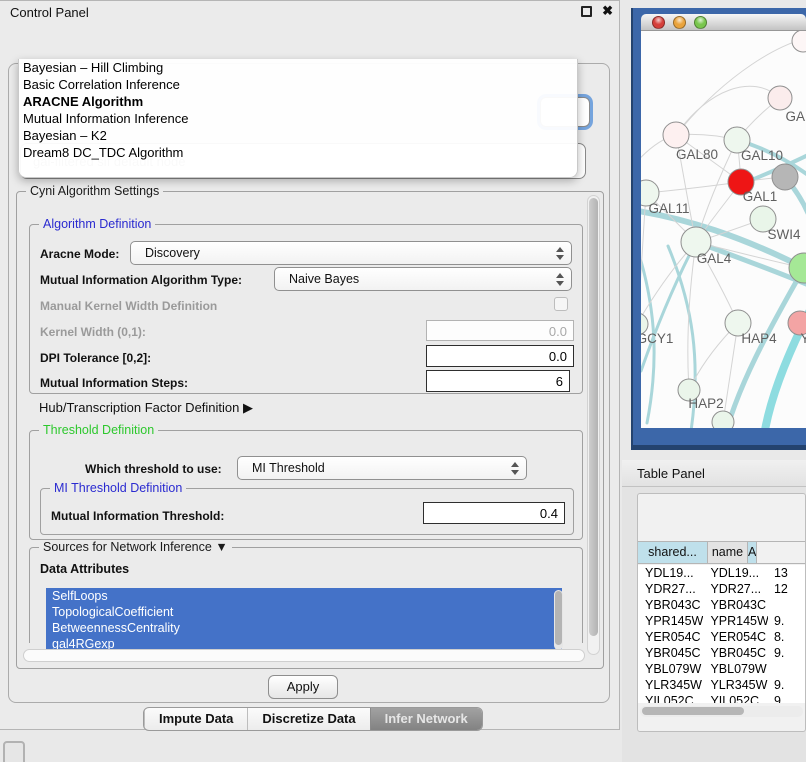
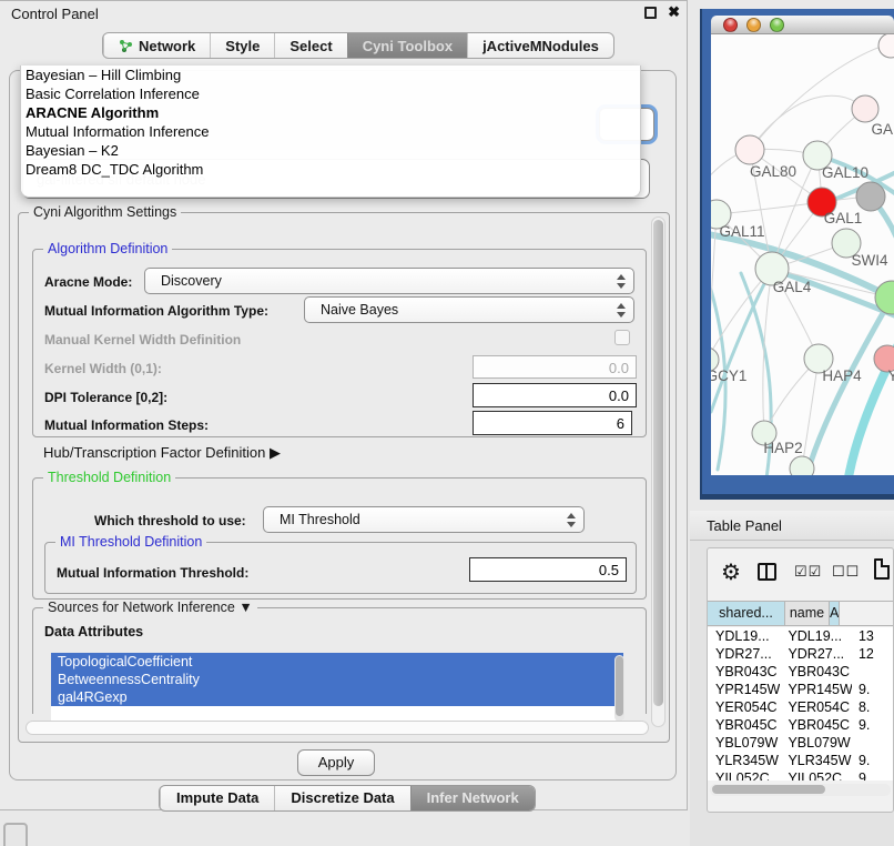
  Control Panel
  ✖
+ Network
+ Style
+ Select
+ Cyni Toolbox
+ jActiveMNodules
  Bayesian – Hill Climbing
  Basic Correlation Inference
  ARACNE Algorithm
  Mutual Information Inference
  Bayesian – K2
  Dream8 DC_TDC Algorithm
  Cyni Algorithm Settings
  Algorithm Definition
  Aracne Mode:
  Discovery
  Mutual Information Algorithm Type:
  Naive Bayes
  Manual Kernel Width Definition
  Kernel Width (0,1):
  0.0
  DPI Tolerance [0,2]:
  0.0
  Mutual Information Steps:
  6
  Hub/Transcription Factor Definition ▶
  Threshold Definition
  Which threshold to use:
  MI Threshold
  MI Threshold Definition
  Mutual Information Threshold:
- 0.4
+ 0.5
  Sources for Network Inference ▼
  Data Attributes
- SelfLoops
  TopologicalCoefficient
  BetweennessCentrality
  gal4RGexp
  Apply
  Impute Data
  Discretize Data
  Infer Network
  GAL80
  GAL10
  GAL1
  GAL11
  SWI4
  GAL4
  GCY1
  HAP4
  Y
  HAP2
  Table Panel
+ ⚙
+ ☑☑
+ ☐☐
  shared...
  name
  A
  YDL19...
  YDL19...
  13
  YDR27...
  YDR27...
  12
  YBR043C
  YBR043C
  YPR145W
  YPR145W
  9.
  YER054C
  YER054C
  8.
  YBR045C
  YBR045C
  9.
  YBL079W
  YBL079W
  YLR345W
  YLR345W
  9.
  YIL052C
  YIL052C
  9.
